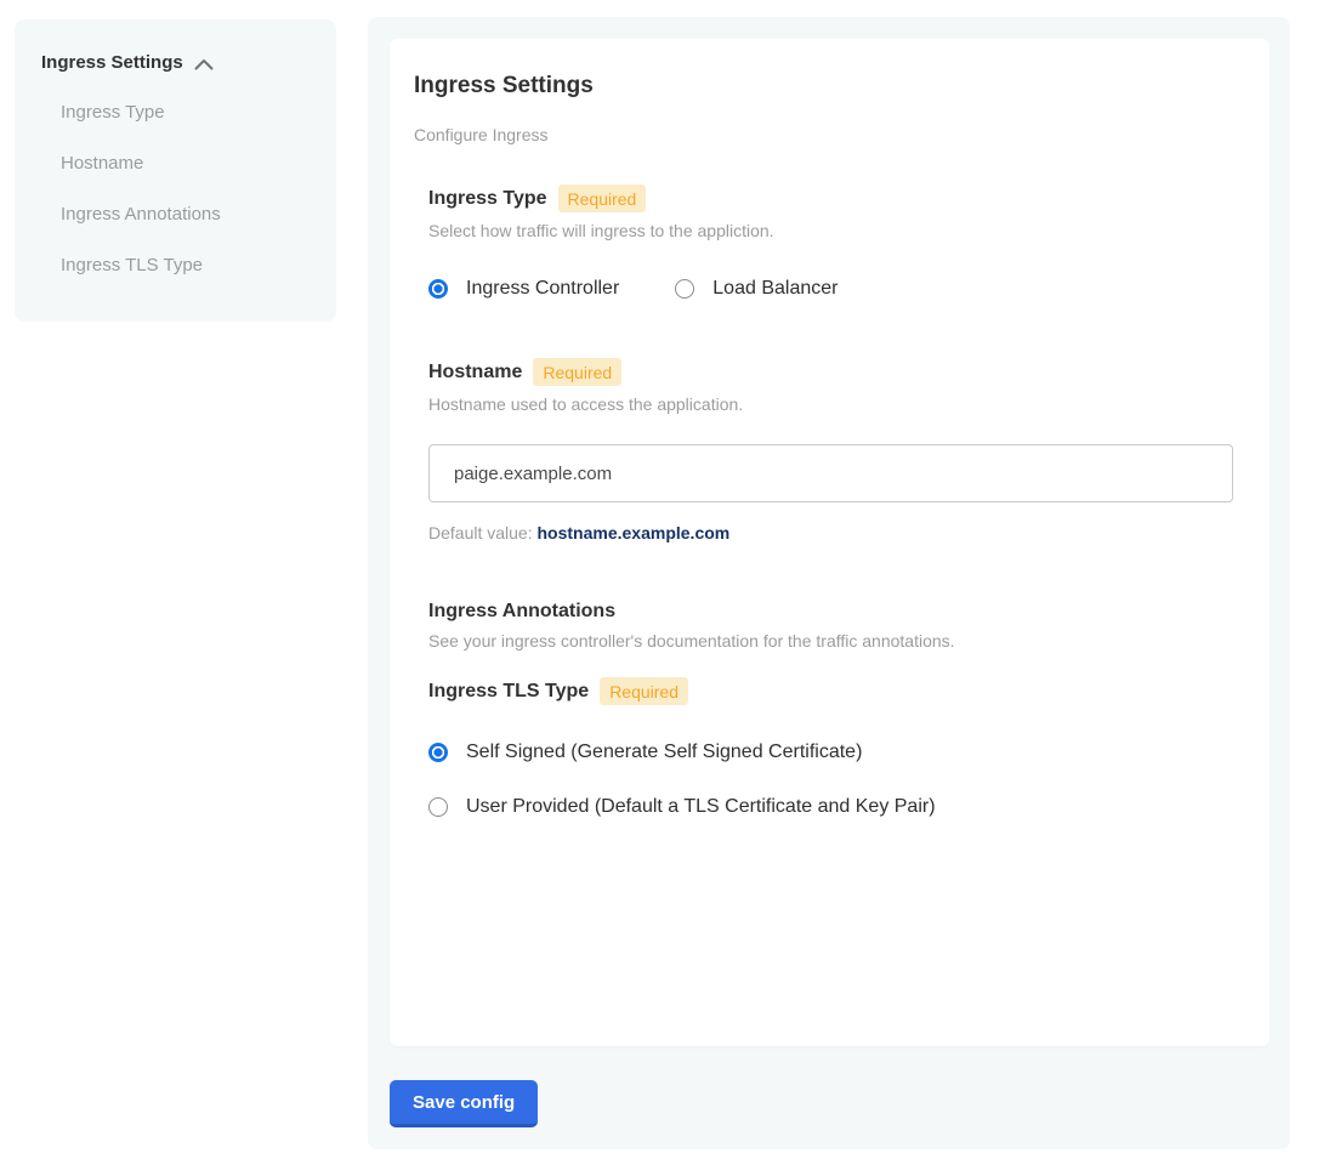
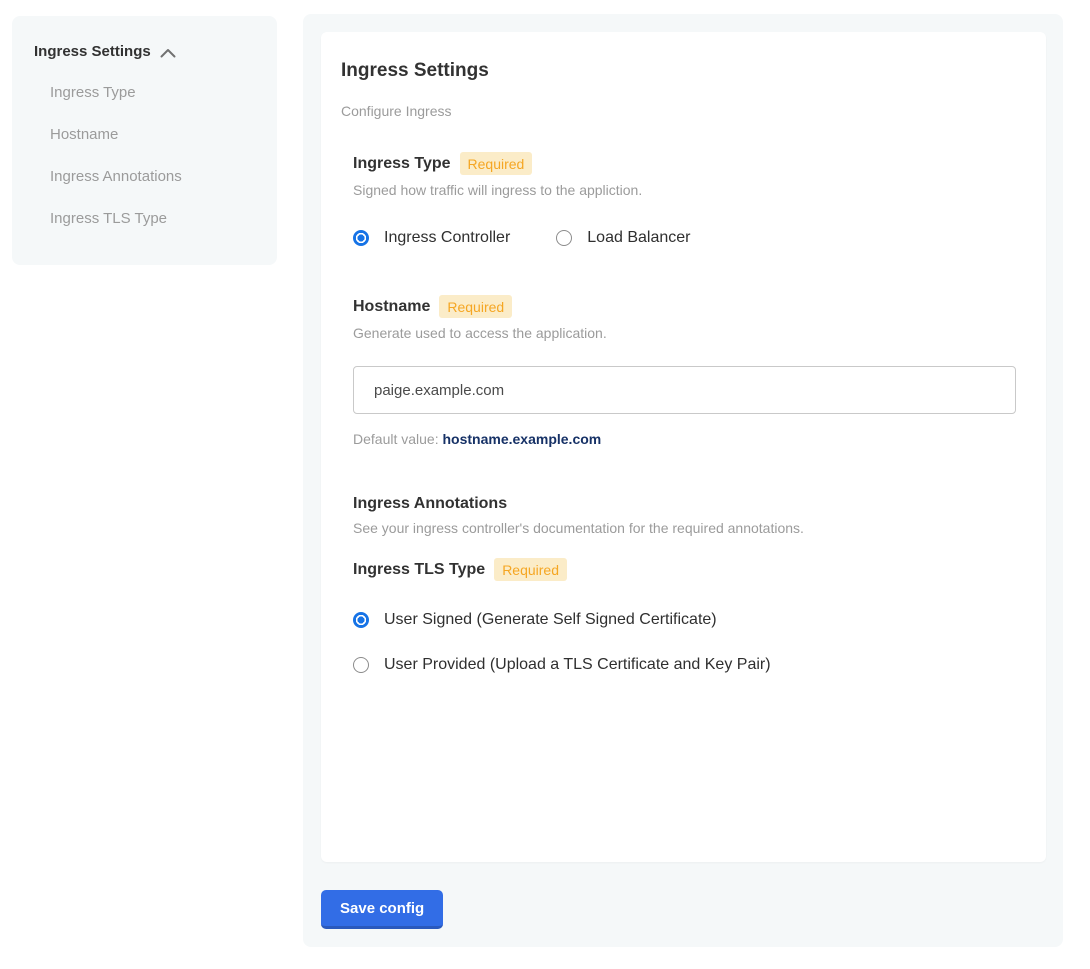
  Ingress Settings
  Ingress Type
  Hostname
  Ingress Annotations
  Ingress TLS Type
  Ingress Settings
  Configure Ingress
  Ingress Type
  Required
- Select how traffic will ingress to the appliction.
+ Signed how traffic will ingress to the appliction.
  Ingress Controller
  Load Balancer
  Hostname
  Required
- Hostname used to access the application.
+ Generate used to access the application.
  paige.example.com
  Default value: hostname.example.com
  Ingress Annotations
- See your ingress controller's documentation for the traffic annotations.
+ See your ingress controller's documentation for the required annotations.
  Ingress TLS Type
  Required
- Self Signed (Generate Self Signed Certificate)
+ User Signed (Generate Self Signed Certificate)
- User Provided (Default a TLS Certificate and Key Pair)
+ User Provided (Upload a TLS Certificate and Key Pair)
  Save config
